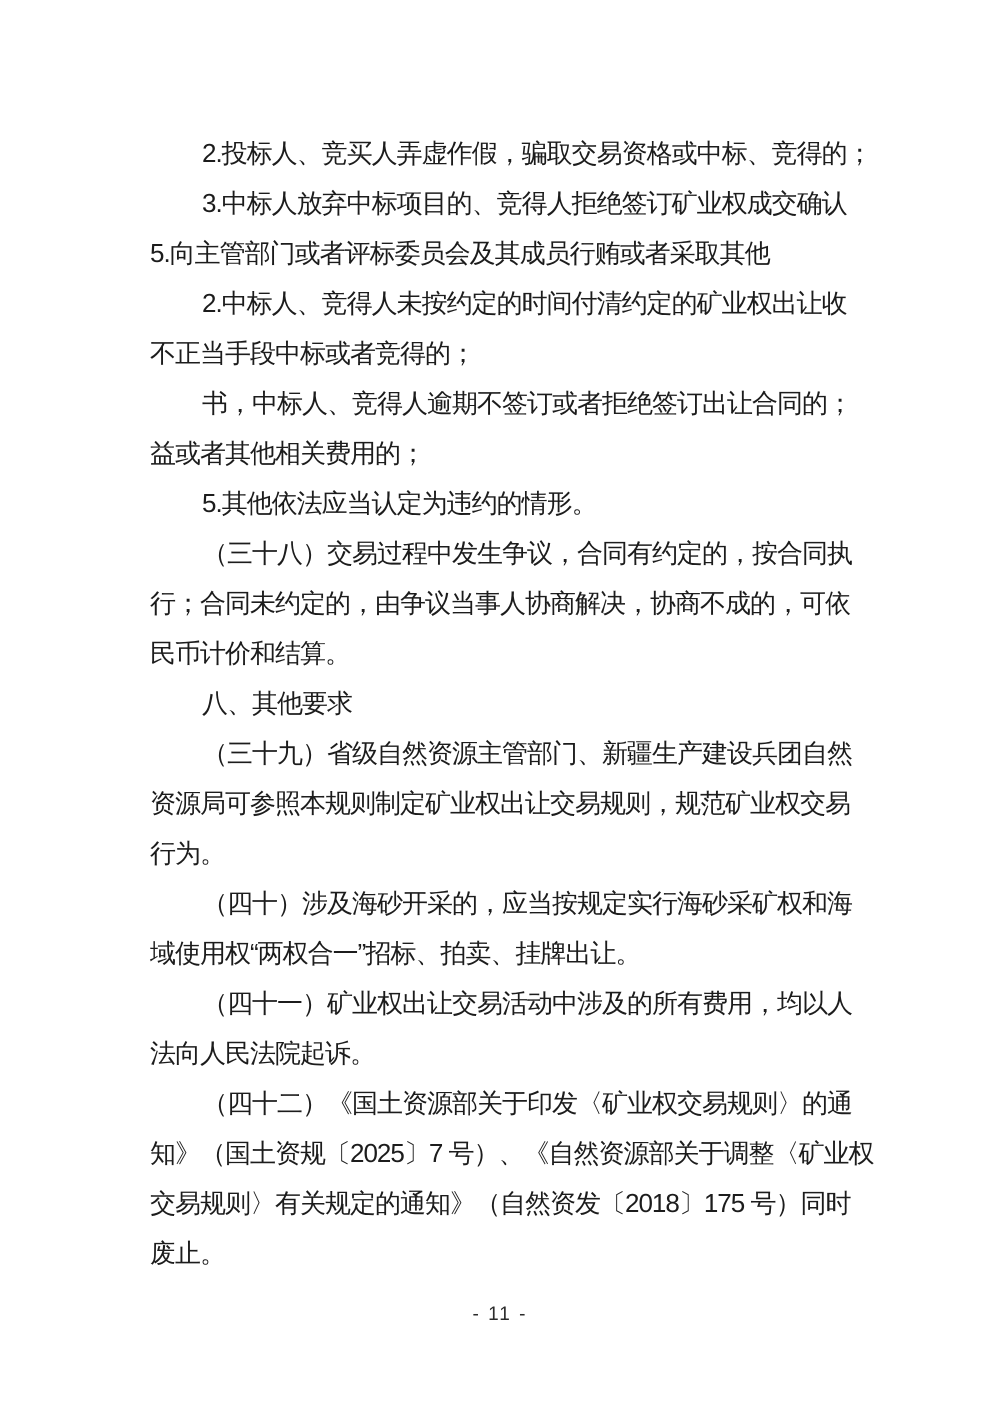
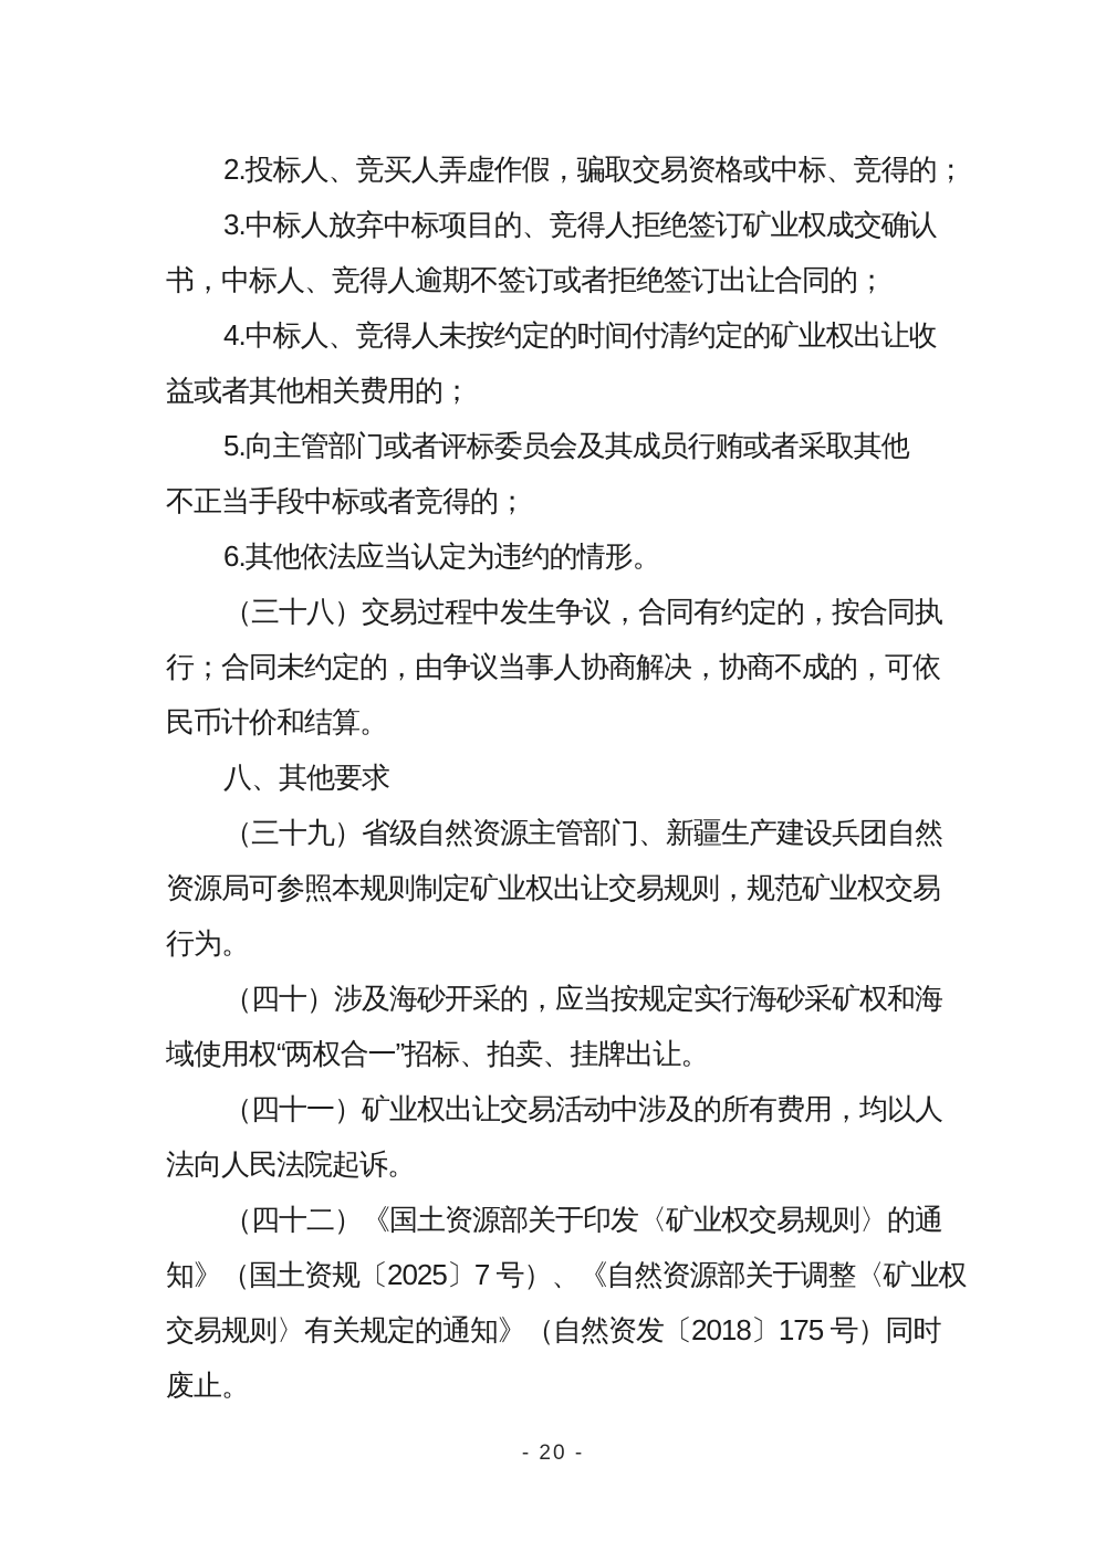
  2.投标人、竞买人弄虚作假，骗取交易资格或中标、竞得的；
  3.中标人放弃中标项目的、竞得人拒绝签订矿业权成交确认
- 5.向主管部门或者评标委员会及其成员行贿或者采取其他
+ 书，中标人、竞得人逾期不签订或者拒绝签订出让合同的；
- 2.中标人、竞得人未按约定的时间付清约定的矿业权出让收
+ 4.中标人、竞得人未按约定的时间付清约定的矿业权出让收
- 不正当手段中标或者竞得的；
+ 益或者其他相关费用的；
- 书，中标人、竞得人逾期不签订或者拒绝签订出让合同的；
+ 5.向主管部门或者评标委员会及其成员行贿或者采取其他
- 益或者其他相关费用的；
+ 不正当手段中标或者竞得的；
- 5.其他依法应当认定为违约的情形。
+ 6.其他依法应当认定为违约的情形。
  （三十八）交易过程中发生争议，合同有约定的，按合同执
  行；合同未约定的，由争议当事人协商解决，协商不成的，可依
  民币计价和结算。
  八、其他要求
  （三十九）省级自然资源主管部门、新疆生产建设兵团自然
  资源局可参照本规则制定矿业权出让交易规则，规范矿业权交易
  行为。
  （四十）涉及海砂开采的，应当按规定实行海砂采矿权和海
  域使用权“两权合一”招标、拍卖、挂牌出让。
  （四十一）矿业权出让交易活动中涉及的所有费用，均以人
  法向人民法院起诉。
  （四十二）《国土资源部关于印发〈矿业权交易规则〉的通
  知》（国土资规〔2025〕7 号）、《自然资源部关于调整〈矿业权
  交易规则〉有关规定的通知》（自然资发〔2018〕175 号）同时
  废止。
- - 11 -
+ - 20 -
